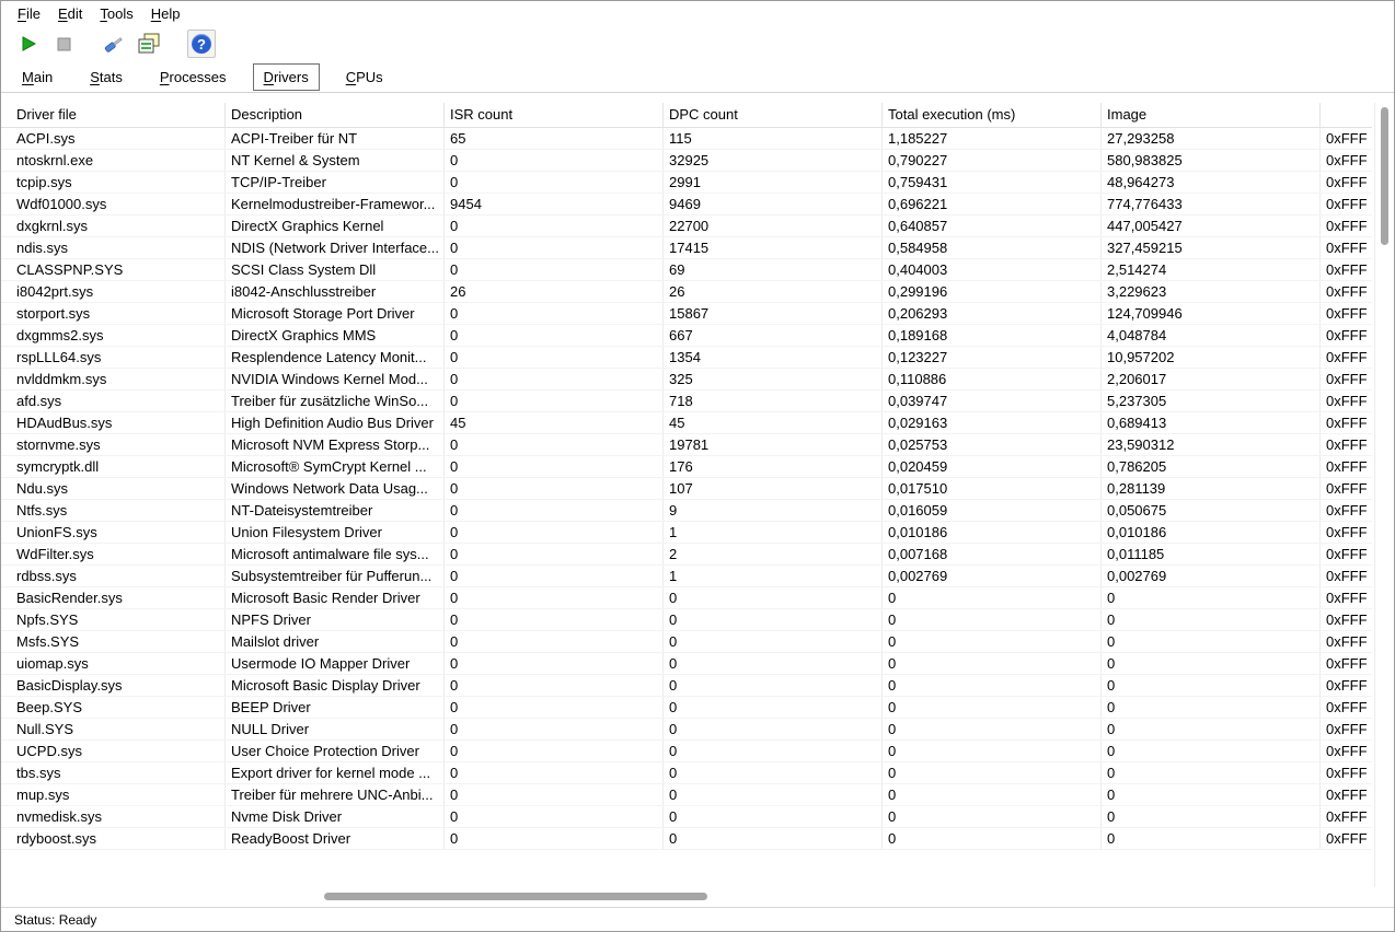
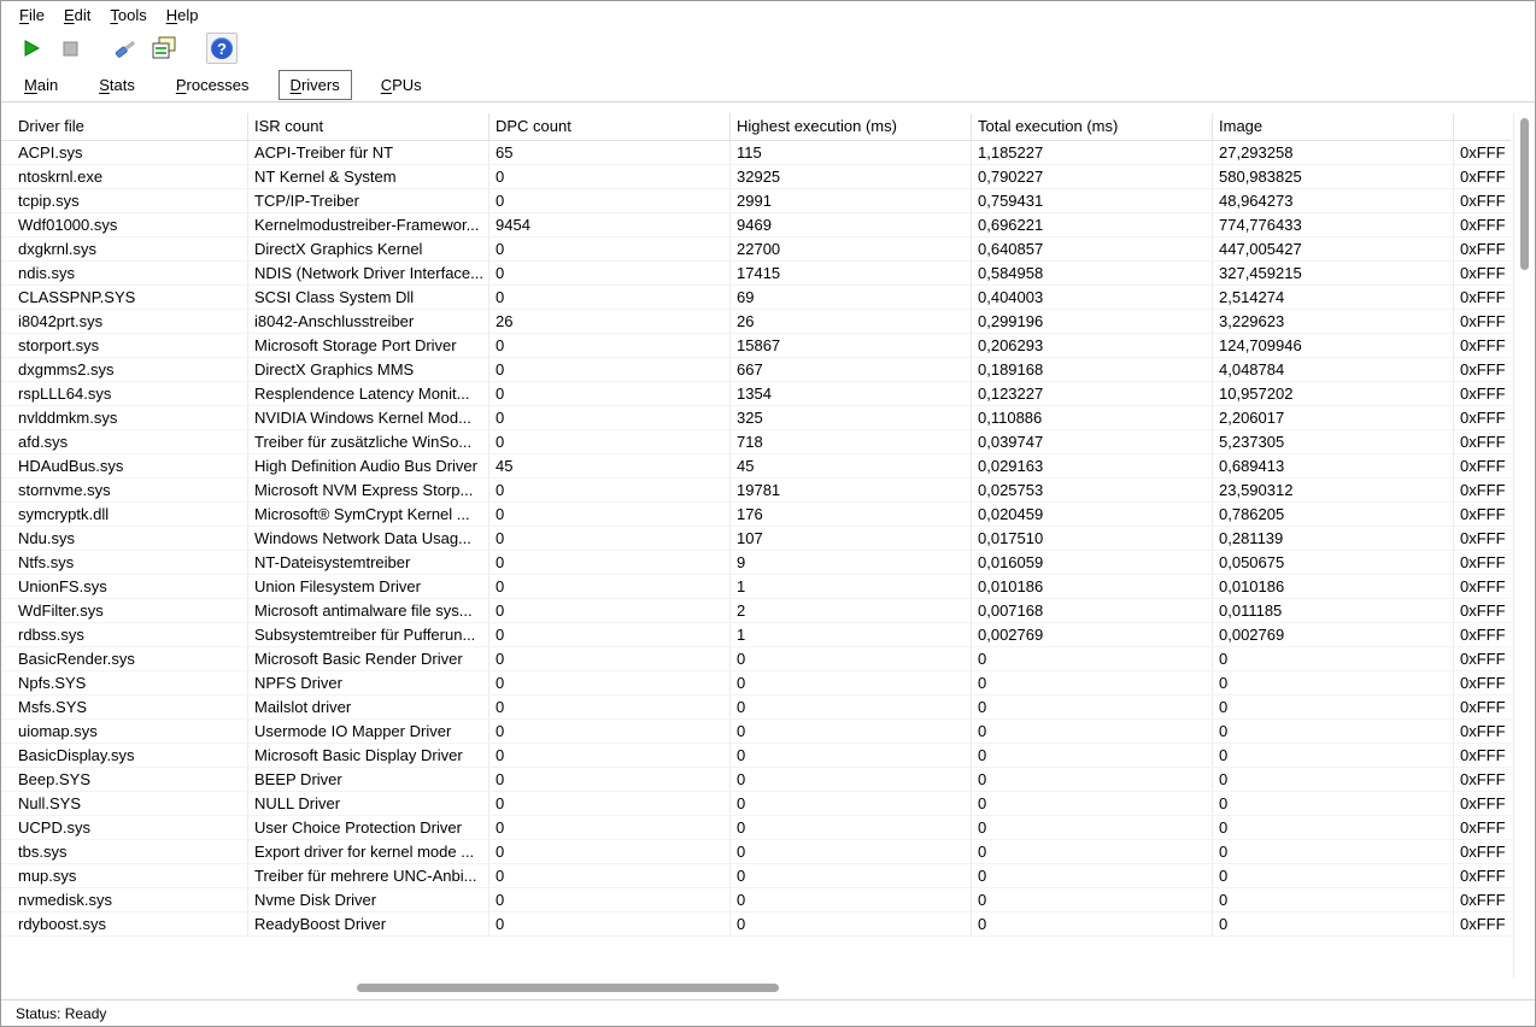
  File
  Edit
  Tools
  Help
  ?
  Main
  Stats
  Processes
  Drivers
  CPUs
  Driver file
- Description
  ISR count
  DPC count
+ Highest execution (ms)
  Total execution (ms)
  Image
  ACPI.sys
  ACPI-Treiber für NT
  65
  115
  1,185227
  27,293258
  0xFFF
  ntoskrnl.exe
  NT Kernel & System
  0
  32925
  0,790227
  580,983825
  0xFFF
  tcpip.sys
  TCP/IP-Treiber
  0
  2991
  0,759431
  48,964273
  0xFFF
  Wdf01000.sys
  Kernelmodustreiber-Framewor...
  9454
  9469
  0,696221
  774,776433
  0xFFF
  dxgkrnl.sys
  DirectX Graphics Kernel
  0
  22700
  0,640857
  447,005427
  0xFFF
  ndis.sys
  NDIS (Network Driver Interface...
  0
  17415
  0,584958
  327,459215
  0xFFF
  CLASSPNP.SYS
  SCSI Class System Dll
  0
  69
  0,404003
  2,514274
  0xFFF
  i8042prt.sys
  i8042-Anschlusstreiber
  26
  26
  0,299196
  3,229623
  0xFFF
  storport.sys
  Microsoft Storage Port Driver
  0
  15867
  0,206293
  124,709946
  0xFFF
  dxgmms2.sys
  DirectX Graphics MMS
  0
  667
  0,189168
  4,048784
  0xFFF
  rspLLL64.sys
  Resplendence Latency Monit...
  0
  1354
  0,123227
  10,957202
  0xFFF
  nvlddmkm.sys
  NVIDIA Windows Kernel Mod...
  0
  325
  0,110886
  2,206017
  0xFFF
  afd.sys
  Treiber für zusätzliche WinSo...
  0
  718
  0,039747
  5,237305
  0xFFF
  HDAudBus.sys
  High Definition Audio Bus Driver
  45
  45
  0,029163
  0,689413
  0xFFF
  stornvme.sys
  Microsoft NVM Express Storp...
  0
  19781
  0,025753
  23,590312
  0xFFF
  symcryptk.dll
  Microsoft® SymCrypt Kernel ...
  0
  176
  0,020459
  0,786205
  0xFFF
  Ndu.sys
  Windows Network Data Usag...
  0
  107
  0,017510
  0,281139
  0xFFF
  Ntfs.sys
  NT-Dateisystemtreiber
  0
  9
  0,016059
  0,050675
  0xFFF
  UnionFS.sys
  Union Filesystem Driver
  0
  1
  0,010186
  0,010186
  0xFFF
  WdFilter.sys
  Microsoft antimalware file sys...
  0
  2
  0,007168
  0,011185
  0xFFF
  rdbss.sys
  Subsystemtreiber für Pufferun...
  0
  1
  0,002769
  0,002769
  0xFFF
  BasicRender.sys
  Microsoft Basic Render Driver
  0
  0
  0
  0
  0xFFF
  Npfs.SYS
  NPFS Driver
  0
  0
  0
  0
  0xFFF
  Msfs.SYS
  Mailslot driver
  0
  0
  0
  0
  0xFFF
  uiomap.sys
  Usermode IO Mapper Driver
  0
  0
  0
  0
  0xFFF
  BasicDisplay.sys
  Microsoft Basic Display Driver
  0
  0
  0
  0
  0xFFF
  Beep.SYS
  BEEP Driver
  0
  0
  0
  0
  0xFFF
  Null.SYS
  NULL Driver
  0
  0
  0
  0
  0xFFF
  UCPD.sys
  User Choice Protection Driver
  0
  0
  0
  0
  0xFFF
  tbs.sys
  Export driver for kernel mode ...
  0
  0
  0
  0
  0xFFF
  mup.sys
  Treiber für mehrere UNC-Anbi...
  0
  0
  0
  0
  0xFFF
  nvmedisk.sys
  Nvme Disk Driver
  0
  0
  0
  0
  0xFFF
  rdyboost.sys
  ReadyBoost Driver
  0
  0
  0
  0
  0xFFF
  Status: Ready
